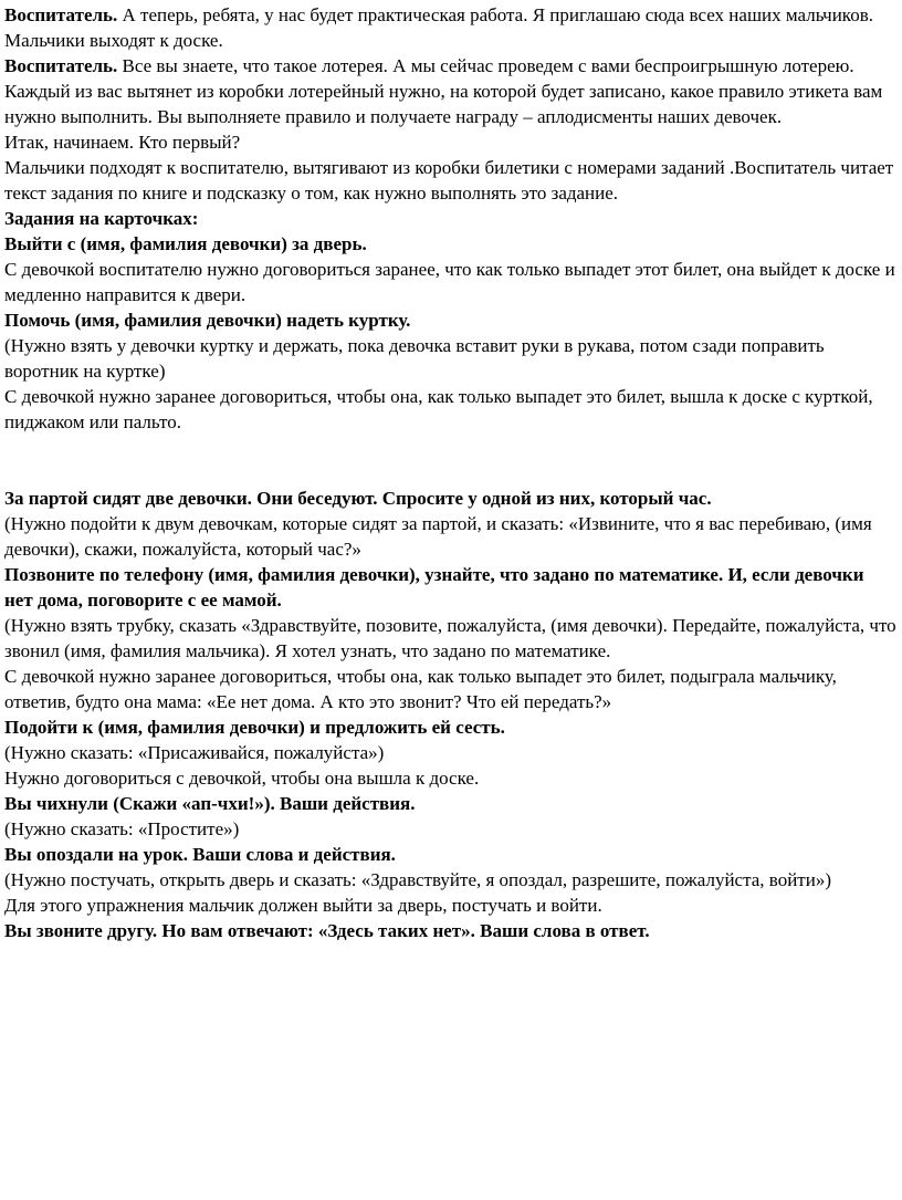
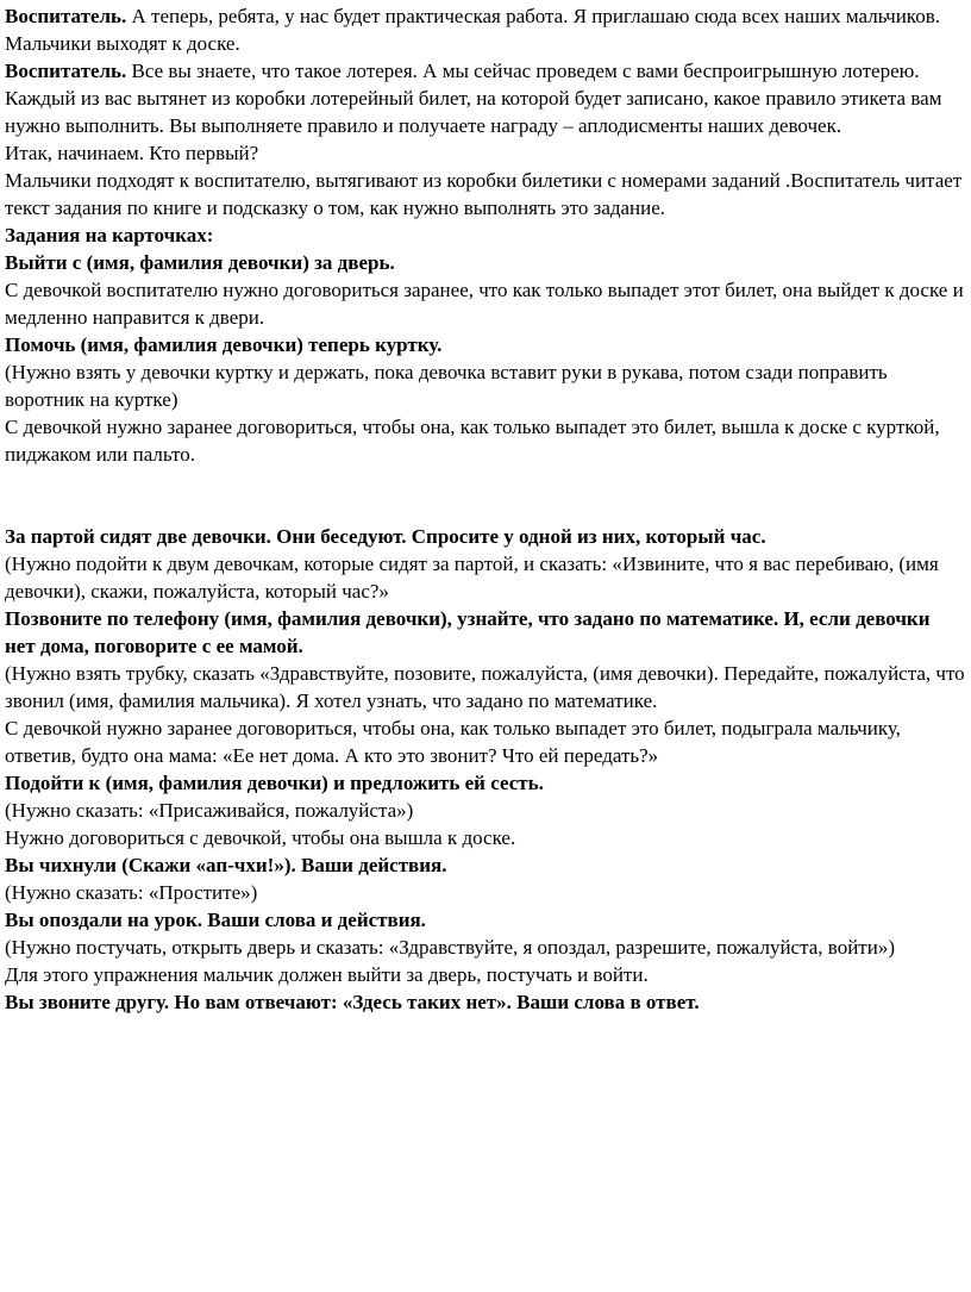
  Воспитатель. А теперь, ребята, у нас будет практическая работа. Я приглашаю сюда всех наших мальчиков.
  Мальчики выходят к доске.
- Воспитатель. Все вы знаете, что такое лотерея. А мы сейчас проведем с вами беспроигрышную лотерею. Каждый из вас вытянет из коробки лотерейный нужно, на которой будет записано, какое правило этикета вам нужно выполнить. Вы выполняете правило и получаете награду – аплодисменты наших девочек.
+ Воспитатель. Все вы знаете, что такое лотерея. А мы сейчас проведем с вами беспроигрышную лотерею. Каждый из вас вытянет из коробки лотерейный билет, на которой будет записано, какое правило этикета вам нужно выполнить. Вы выполняете правило и получаете награду – аплодисменты наших девочек.
  Итак, начинаем. Кто первый?
  Мальчики подходят к воспитателю, вытягивают из коробки билетики с номерами заданий .Воспитатель читает текст задания по книге и подсказку о том, как нужно выполнять это задание.
  Задания на карточках:
  Выйти с (имя, фамилия девочки) за дверь.
  С девочкой воспитателю нужно договориться заранее, что как только выпадет этот билет, она выйдет к доске и медленно направится к двери.
- Помочь (имя, фамилия девочки) надеть куртку.
+ Помочь (имя, фамилия девочки) теперь куртку.
  (Нужно взять у девочки куртку и держать, пока девочка вставит руки в рукава, потом сзади поправить воротник на куртке)
  С девочкой нужно заранее договориться, чтобы она, как только выпадет это билет, вышла к доске с курткой, пиджаком или пальто.
  За партой сидят две девочки. Они беседуют. Спросите у одной из них, который час.
  (Нужно подойти к двум девочкам, которые сидят за партой, и сказать: «Извините, что я вас перебиваю, (имя девочки), скажи, пожалуйста, который час?»
  Позвоните по телефону (имя, фамилия девочки), узнайте, что задано по математике. И, если девочки нет дома, поговорите с ее мамой.
  (Нужно взять трубку, сказать «Здравствуйте, позовите, пожалуйста, (имя девочки). Передайте, пожалуйста, что звонил (имя, фамилия мальчика). Я хотел узнать, что задано по математике.
  С девочкой нужно заранее договориться, чтобы она, как только выпадет это билет, подыграла мальчику, ответив, будто она мама: «Ее нет дома. А кто это звонит? Что ей передать?»
  Подойти к (имя, фамилия девочки) и предложить ей сесть.
  (Нужно сказать: «Присаживайся, пожалуйста»)
  Нужно договориться с девочкой, чтобы она вышла к доске.
  Вы чихнули (Скажи «ап-чхи!»). Ваши действия.
  (Нужно сказать: «Простите»)
  Вы опоздали на урок. Ваши слова и действия.
  (Нужно постучать, открыть дверь и сказать: «Здравствуйте, я опоздал, разрешите, пожалуйста, войти»)
  Для этого упражнения мальчик должен выйти за дверь, постучать и войти.
  Вы звоните другу. Но вам отвечают: «Здесь таких нет». Ваши слова в ответ.
